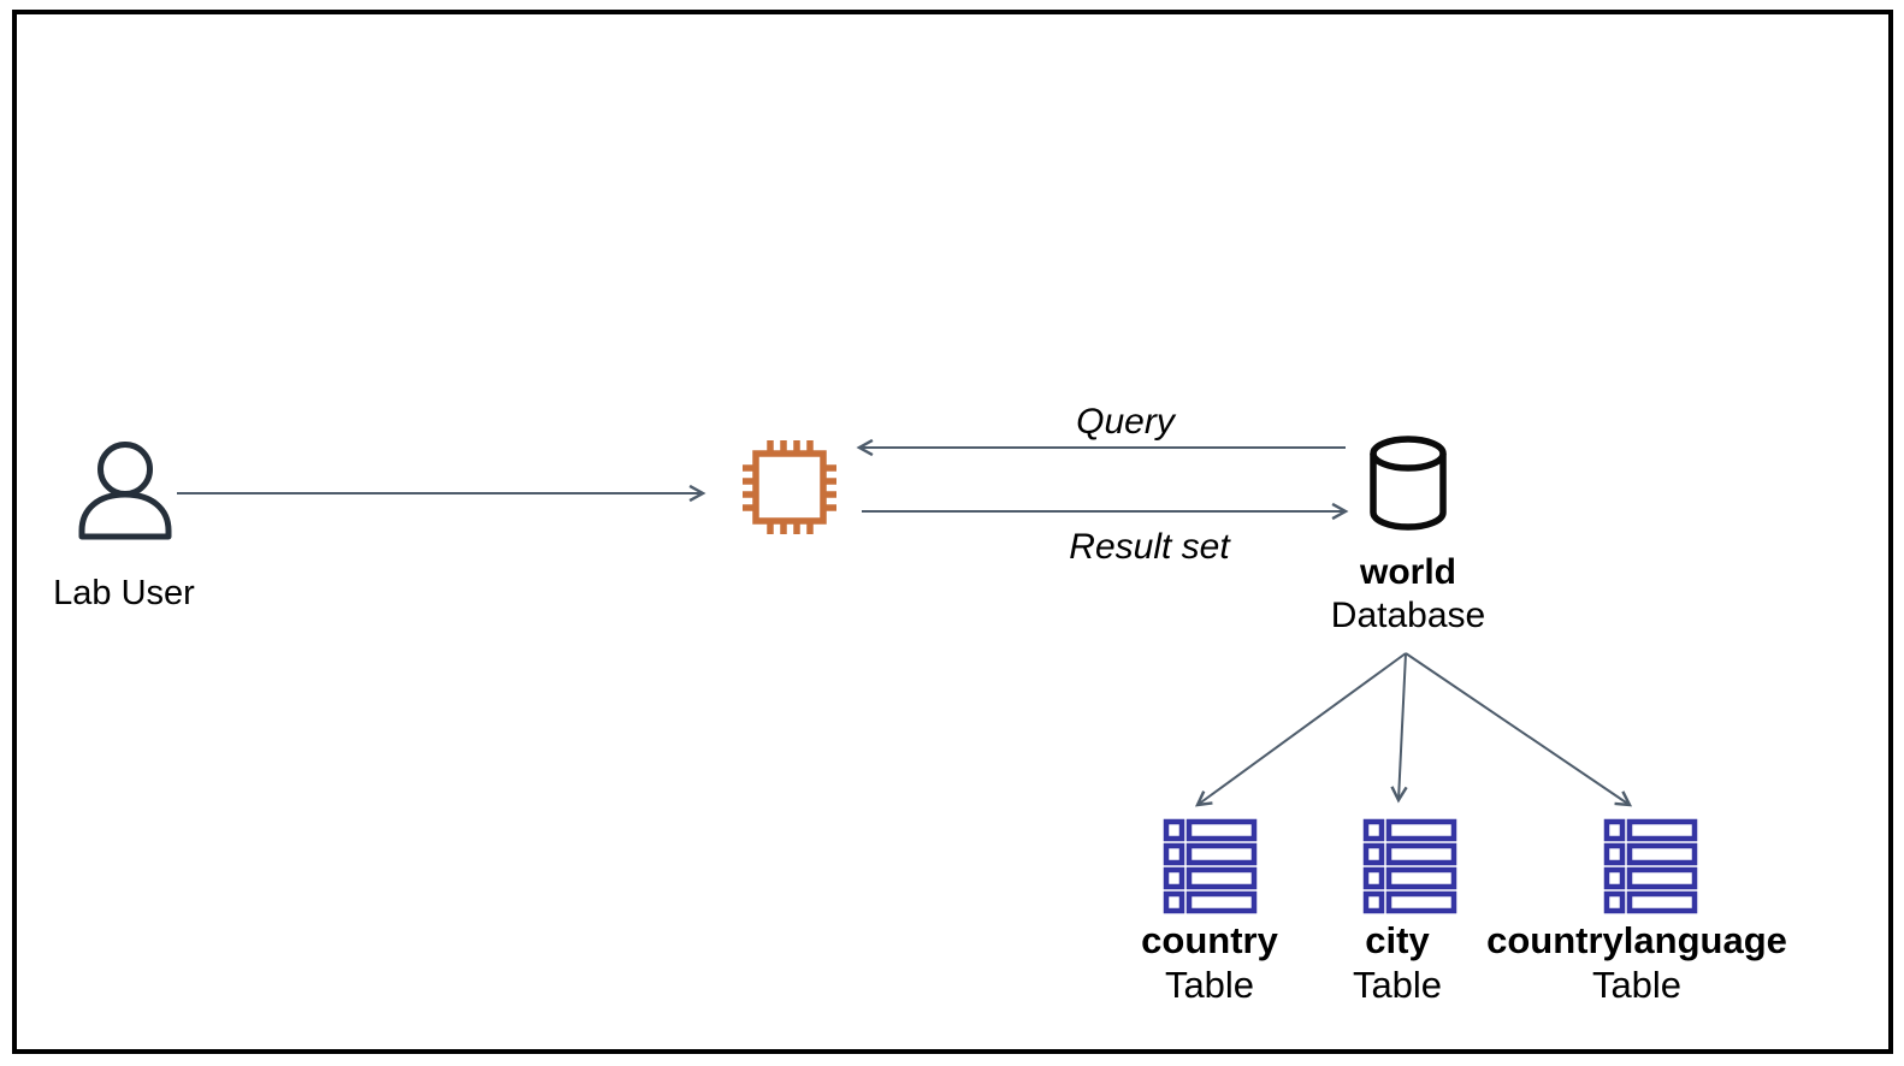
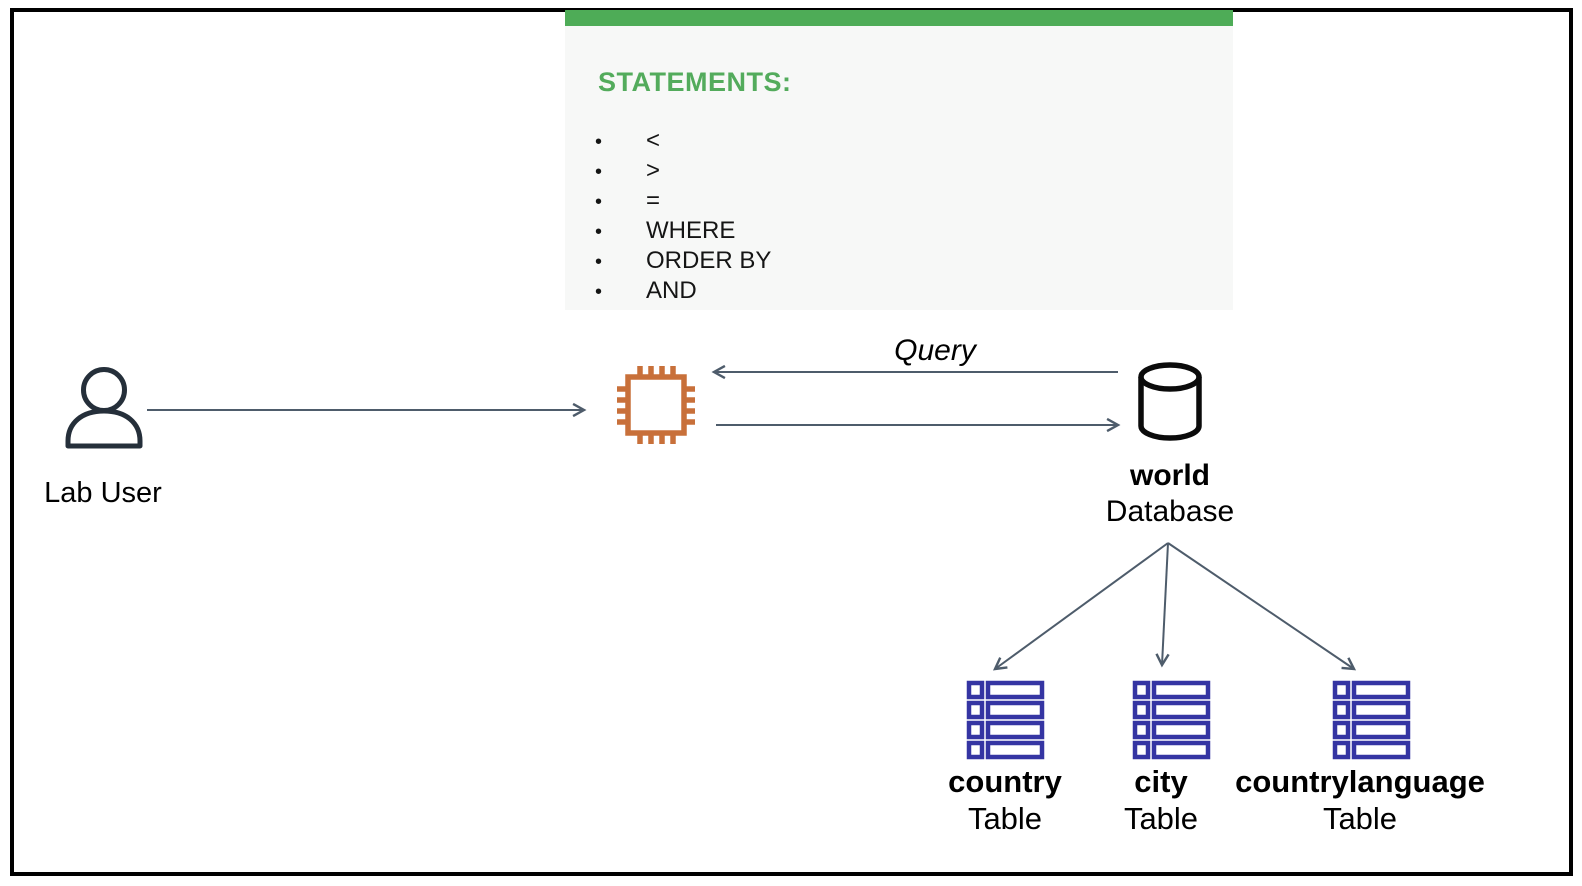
+ STATEMENTS:
+ • <
+ • >
+ • =
+ • WHERE
+ • ORDER BY
+ • AND
  Lab User
  world
  Database
  Query
- Result set
  country
  Table
  city
  Table
  countrylanguage
  Table
